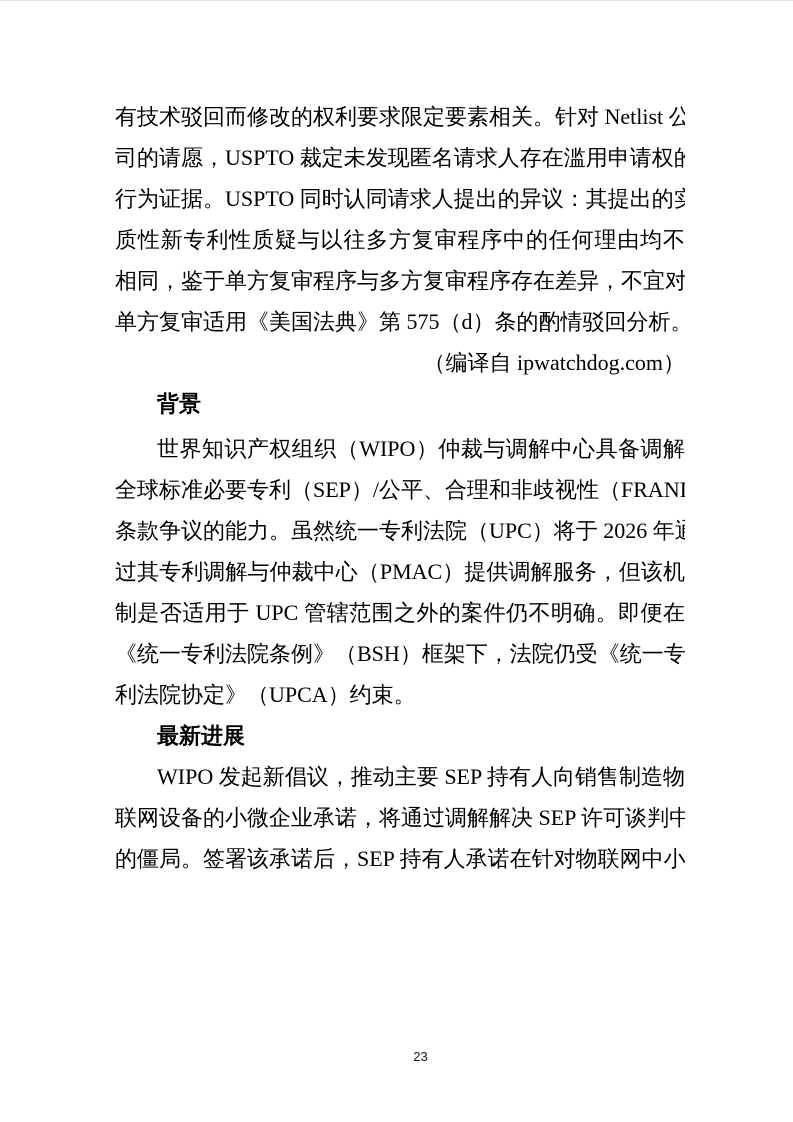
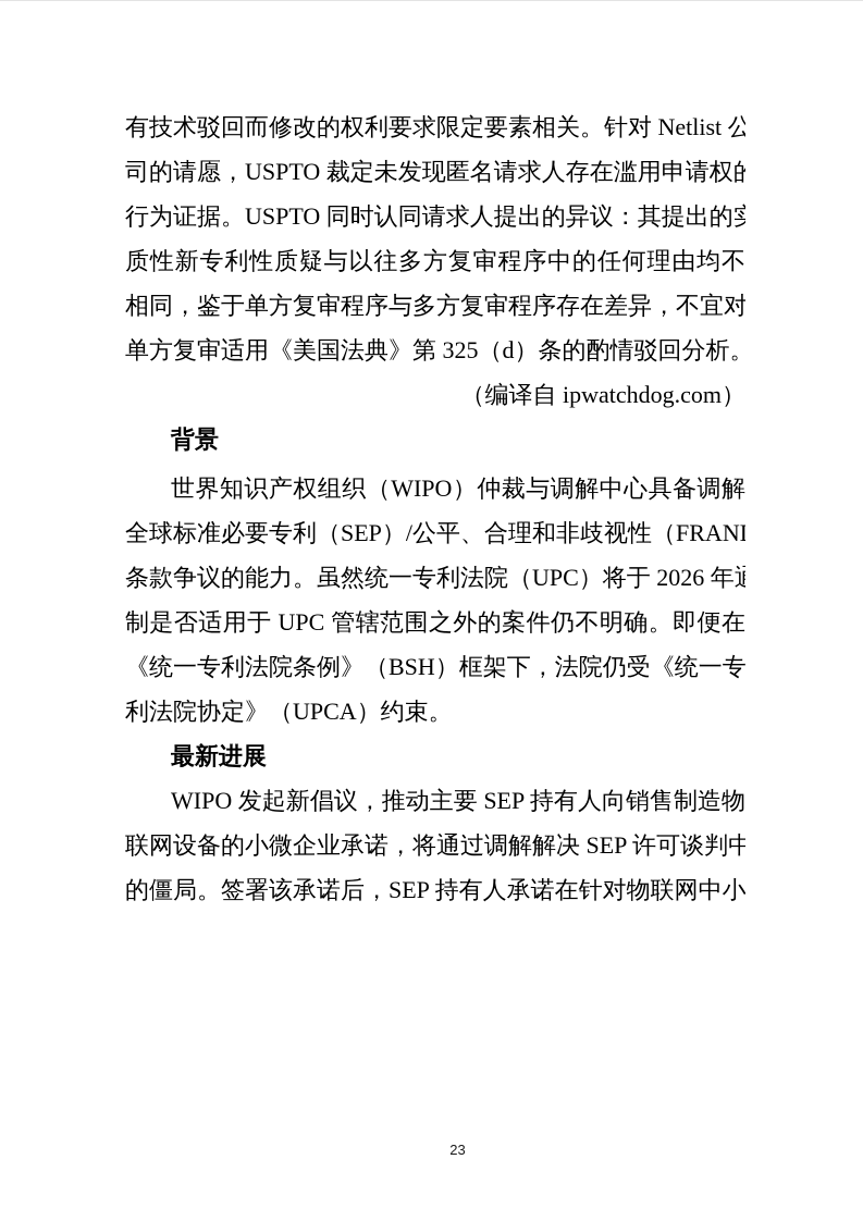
  有技术驳回而修改的权利要求限定要素相关。针对 Netlist 公
  司的请愿，USPTO 裁定未发现匿名请求人存在滥用申请权的
  行为证据。USPTO 同时认同请求人提出的异议：其提出的实
  质性新专利性质疑与以往多方复审程序中的任何理由均不
  相同，鉴于单方复审程序与多方复审程序存在差异，不宜对
- 单方复审适用《美国法典》第 575（d）条的酌情驳回分析。
+ 单方复审适用《美国法典》第 325（d）条的酌情驳回分析。
  （编译自 ipwatchdog.com）
  背景
  世界知识产权组织（WIPO）仲裁与调解中心具备调解
  全球标准必要专利（SEP）/公平、合理和非歧视性（FRAN
  条款争议的能力。虽然统一专利法院（UPC）将于 2026 年
- 过其专利调解与仲裁中心（PMAC）提供调解服务，但该机
  制是否适用于 UPC 管辖范围之外的案件仍不明确。即便在
  《统一专利法院条例》（BSH）框架下，法院仍受《统一专
  利法院协定》（UPCA）约束。
  最新进展
  WIPO 发起新倡议，推动主要 SEP 持有人向销售制造物
  联网设备的小微企业承诺，将通过调解解决 SEP 许可谈判中
  的僵局。签署该承诺后，SEP 持有人承诺在针对物联网中小
  23
